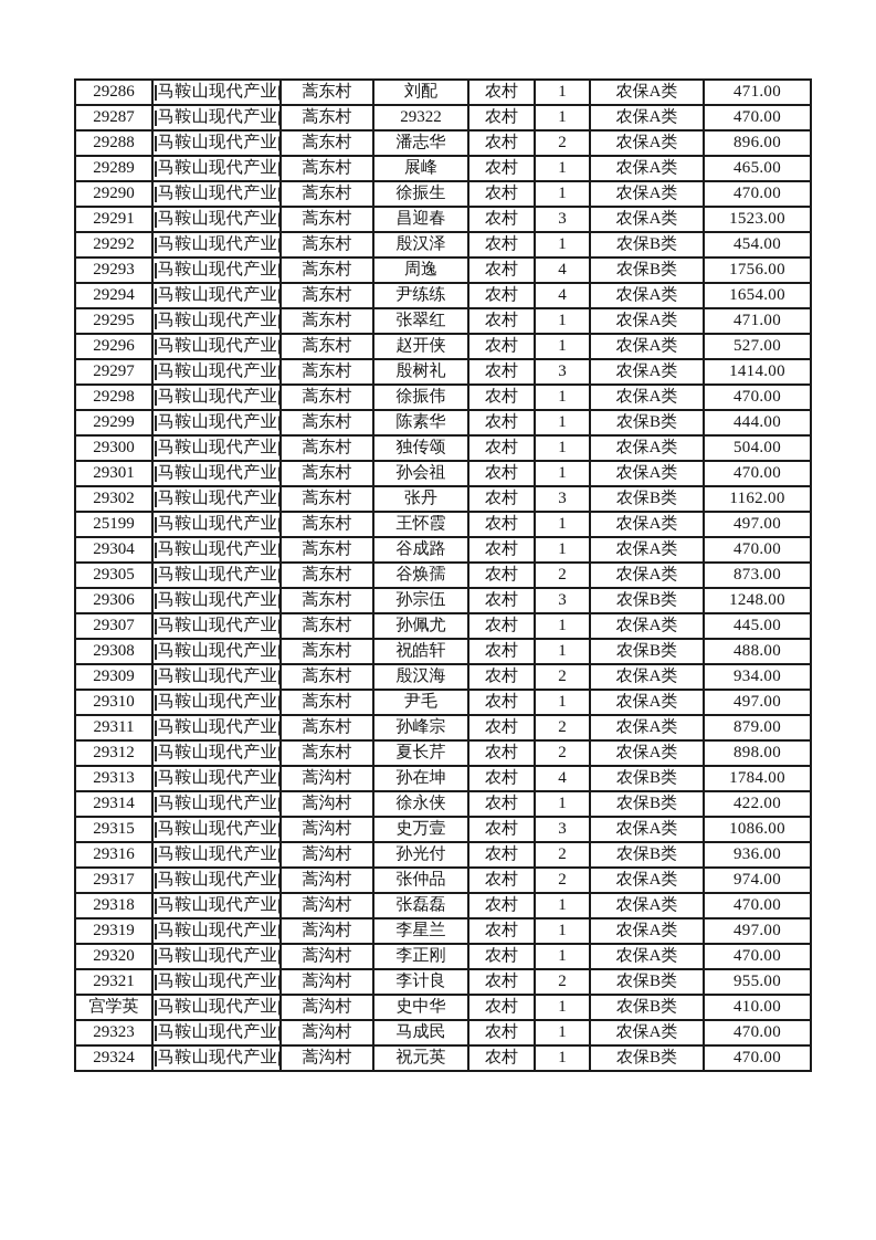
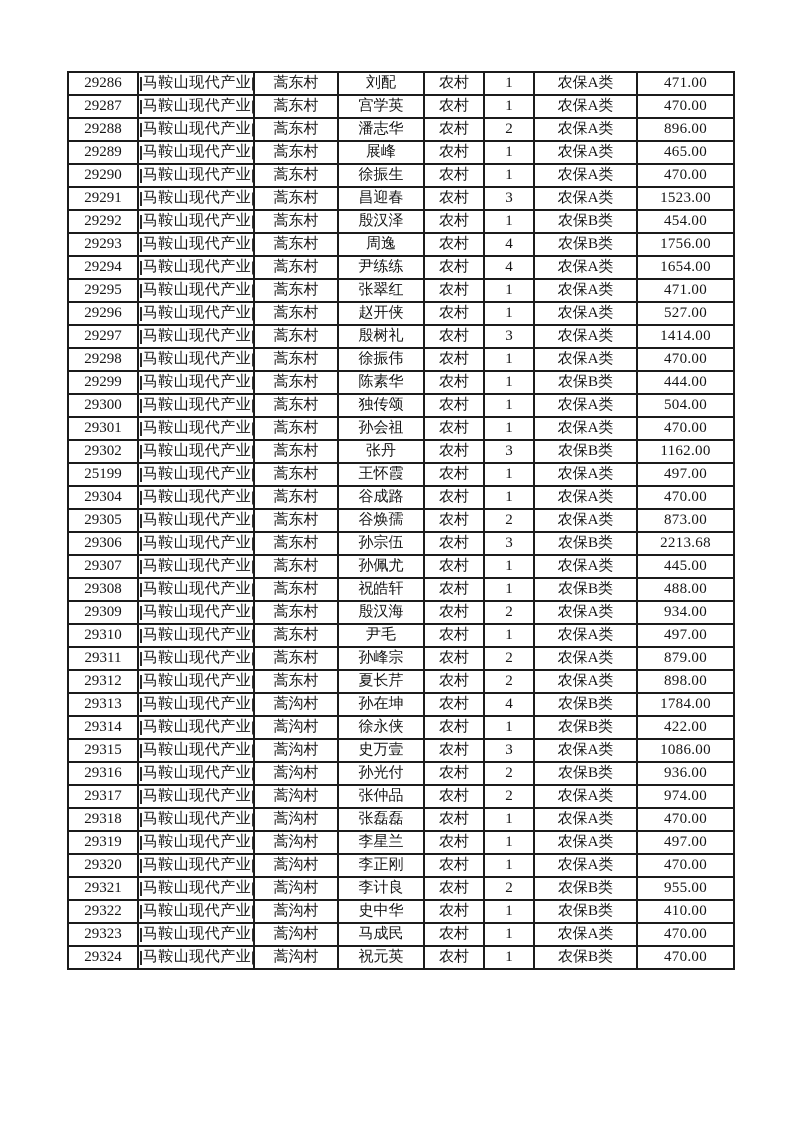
  29286	马鞍山现代产业	蒿东村	刘配	农村	1	农保A类	471.00
- 29287	马鞍山现代产业	蒿东村	29322	农村	1	农保A类	470.00
+ 29287	马鞍山现代产业	蒿东村	宫学英	农村	1	农保A类	470.00
  29288	马鞍山现代产业	蒿东村	潘志华	农村	2	农保A类	896.00
  29289	马鞍山现代产业	蒿东村	展峰	农村	1	农保A类	465.00
  29290	马鞍山现代产业	蒿东村	徐振生	农村	1	农保A类	470.00
  29291	马鞍山现代产业	蒿东村	昌迎春	农村	3	农保A类	1523.00
  29292	马鞍山现代产业	蒿东村	殷汉泽	农村	1	农保B类	454.00
  29293	马鞍山现代产业	蒿东村	周逸	农村	4	农保B类	1756.00
  29294	马鞍山现代产业	蒿东村	尹练练	农村	4	农保A类	1654.00
  29295	马鞍山现代产业	蒿东村	张翠红	农村	1	农保A类	471.00
  29296	马鞍山现代产业	蒿东村	赵开侠	农村	1	农保A类	527.00
  29297	马鞍山现代产业	蒿东村	殷树礼	农村	3	农保A类	1414.00
  29298	马鞍山现代产业	蒿东村	徐振伟	农村	1	农保A类	470.00
  29299	马鞍山现代产业	蒿东村	陈素华	农村	1	农保B类	444.00
  29300	马鞍山现代产业	蒿东村	独传颂	农村	1	农保A类	504.00
  29301	马鞍山现代产业	蒿东村	孙会祖	农村	1	农保A类	470.00
  29302	马鞍山现代产业	蒿东村	张丹	农村	3	农保B类	1162.00
  25199	马鞍山现代产业	蒿东村	王怀霞	农村	1	农保A类	497.00
  29304	马鞍山现代产业	蒿东村	谷成路	农村	1	农保A类	470.00
  29305	马鞍山现代产业	蒿东村	谷焕孺	农村	2	农保A类	873.00
- 29306	马鞍山现代产业	蒿东村	孙宗伍	农村	3	农保B类	1248.00
+ 29306	马鞍山现代产业	蒿东村	孙宗伍	农村	3	农保B类	2213.68
  29307	马鞍山现代产业	蒿东村	孙佩尤	农村	1	农保A类	445.00
  29308	马鞍山现代产业	蒿东村	祝皓轩	农村	1	农保B类	488.00
  29309	马鞍山现代产业	蒿东村	殷汉海	农村	2	农保A类	934.00
  29310	马鞍山现代产业	蒿东村	尹毛	农村	1	农保A类	497.00
  29311	马鞍山现代产业	蒿东村	孙峰宗	农村	2	农保A类	879.00
  29312	马鞍山现代产业	蒿东村	夏长芹	农村	2	农保A类	898.00
  29313	马鞍山现代产业	蒿沟村	孙在坤	农村	4	农保B类	1784.00
  29314	马鞍山现代产业	蒿沟村	徐永侠	农村	1	农保B类	422.00
  29315	马鞍山现代产业	蒿沟村	史万壹	农村	3	农保A类	1086.00
  29316	马鞍山现代产业	蒿沟村	孙光付	农村	2	农保B类	936.00
  29317	马鞍山现代产业	蒿沟村	张仲品	农村	2	农保A类	974.00
  29318	马鞍山现代产业	蒿沟村	张磊磊	农村	1	农保A类	470.00
  29319	马鞍山现代产业	蒿沟村	李星兰	农村	1	农保A类	497.00
  29320	马鞍山现代产业	蒿沟村	李正刚	农村	1	农保A类	470.00
  29321	马鞍山现代产业	蒿沟村	李计良	农村	2	农保B类	955.00
- 宫学英	马鞍山现代产业	蒿沟村	史中华	农村	1	农保B类	410.00
+ 29322	马鞍山现代产业	蒿沟村	史中华	农村	1	农保B类	410.00
  29323	马鞍山现代产业	蒿沟村	马成民	农村	1	农保A类	470.00
  29324	马鞍山现代产业	蒿沟村	祝元英	农村	1	农保B类	470.00
